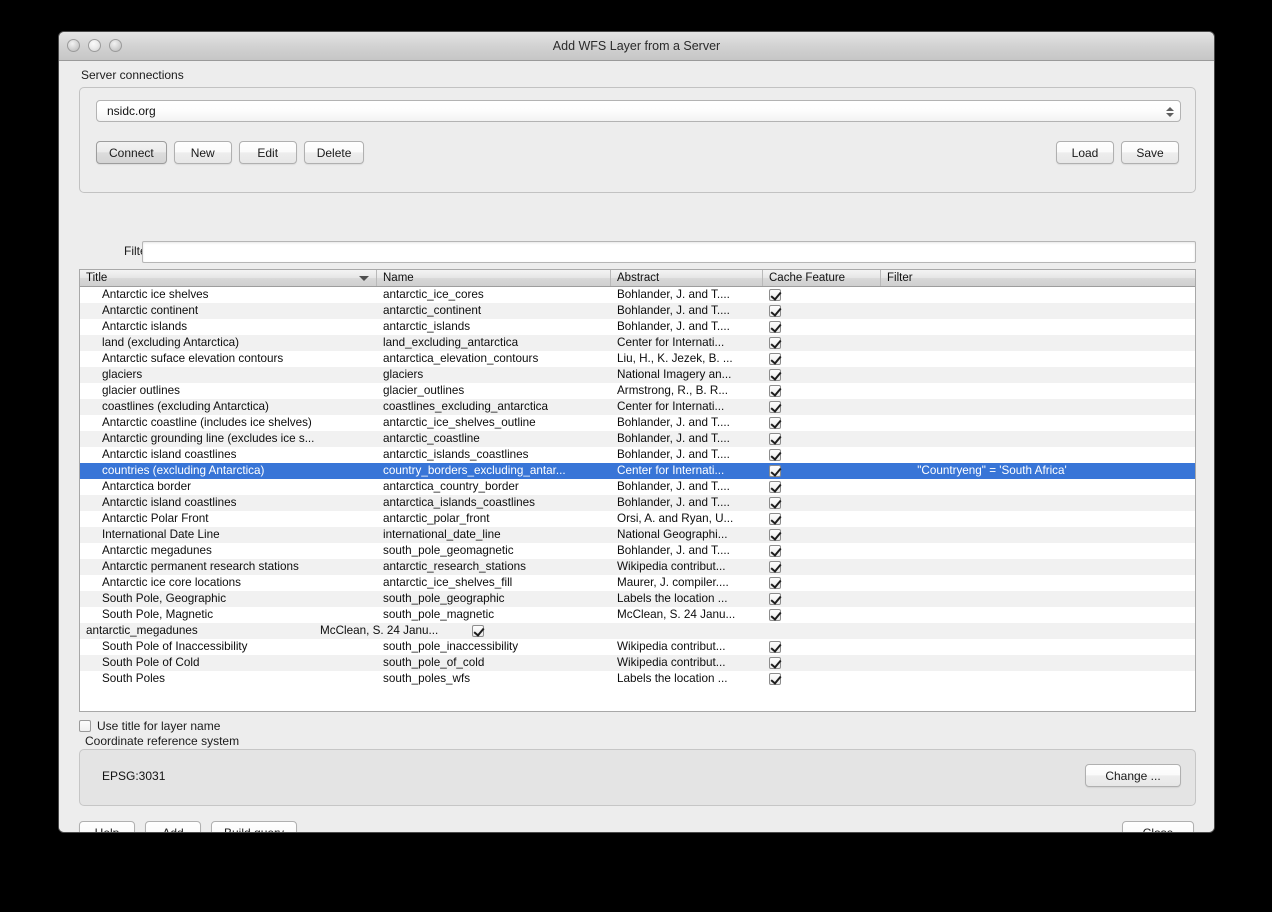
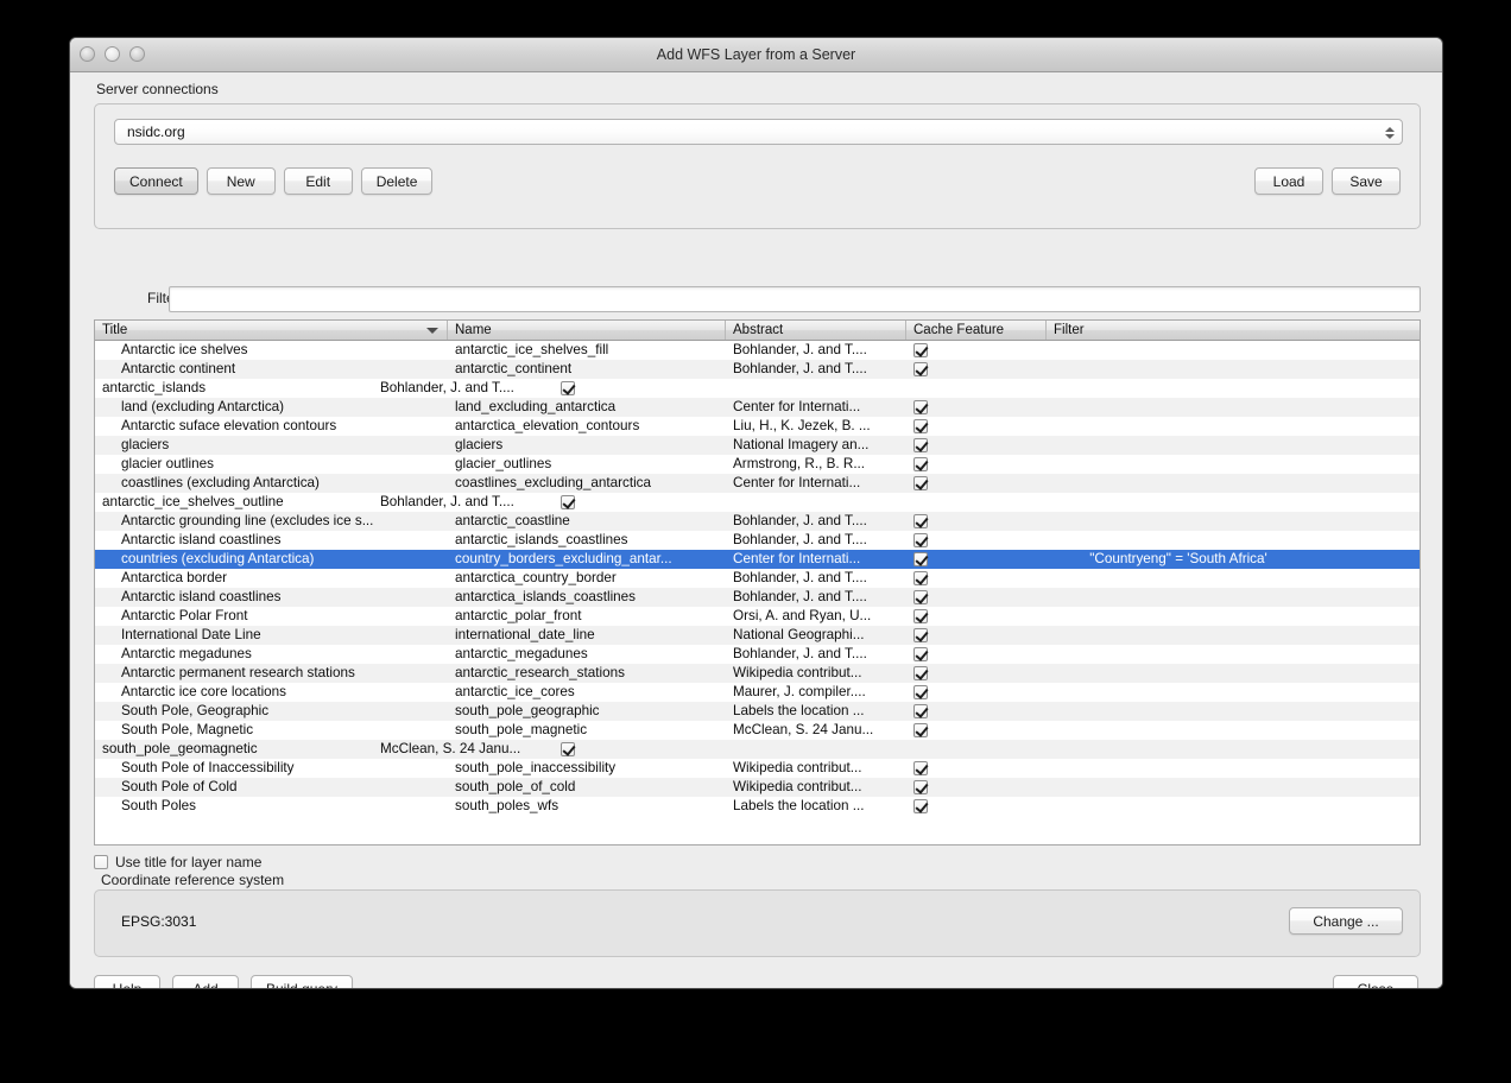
  Add WFS Layer from a Server
  Server connections
  nsidc.org
  Connect
  New
  Edit
  Delete
  Load
  Save
  Title
  Name
  Abstract
  Cache Feature
  Filter
  Antarctic ice shelves
- antarctic_ice_cores
+ antarctic_ice_shelves_fill
  Bohlander, J. and T....
  Antarctic continent
  antarctic_continent
  Bohlander, J. and T....
- Antarctic islands
  antarctic_islands
  Bohlander, J. and T....
  land (excluding Antarctica)
  land_excluding_antarctica
  Center for Internati...
  Antarctic suface elevation contours
  antarctica_elevation_contours
  Liu, H., K. Jezek, B. ...
  glaciers
  glaciers
  National Imagery an...
  glacier outlines
  glacier_outlines
  Armstrong, R., B. R...
  coastlines (excluding Antarctica)
  coastlines_excluding_antarctica
  Center for Internati...
- Antarctic coastline (includes ice shelves)
  antarctic_ice_shelves_outline
  Bohlander, J. and T....
  Antarctic grounding line (excludes ice s...
  antarctic_coastline
  Bohlander, J. and T....
  Antarctic island coastlines
  antarctic_islands_coastlines
  Bohlander, J. and T....
  countries (excluding Antarctica)
  country_borders_excluding_antar...
  Center for Internati...
  "Countryeng" = 'South Africa'
  Antarctica border
  antarctica_country_border
  Bohlander, J. and T....
  Antarctic island coastlines
  antarctica_islands_coastlines
  Bohlander, J. and T....
  Antarctic Polar Front
  antarctic_polar_front
  Orsi, A. and Ryan, U...
  International Date Line
  international_date_line
  National Geographi...
  Antarctic megadunes
- south_pole_geomagnetic
+ antarctic_megadunes
  Bohlander, J. and T....
  Antarctic permanent research stations
  antarctic_research_stations
  Wikipedia contribut...
  Antarctic ice core locations
- antarctic_ice_shelves_fill
+ antarctic_ice_cores
  Maurer, J. compiler....
  South Pole, Geographic
  south_pole_geographic
  Labels the location ...
  South Pole, Magnetic
  south_pole_magnetic
  McClean, S. 24 Janu...
- antarctic_megadunes
+ south_pole_geomagnetic
  McClean, S. 24 Janu...
  South Pole of Inaccessibility
  south_pole_inaccessibility
  Wikipedia contribut...
  South Pole of Cold
  south_pole_of_cold
  Wikipedia contribut...
  South Poles
  south_poles_wfs
  Labels the location ...
  Use title for layer name
  Coordinate reference system
  EPSG:3031
  Change ...
